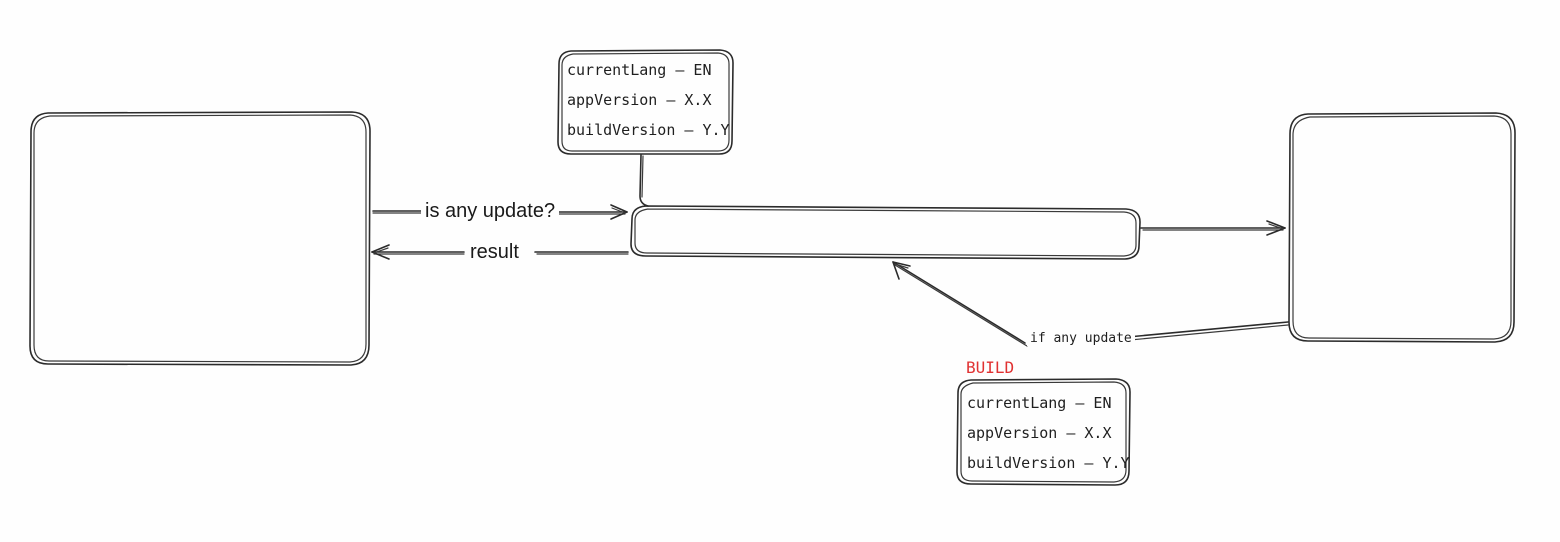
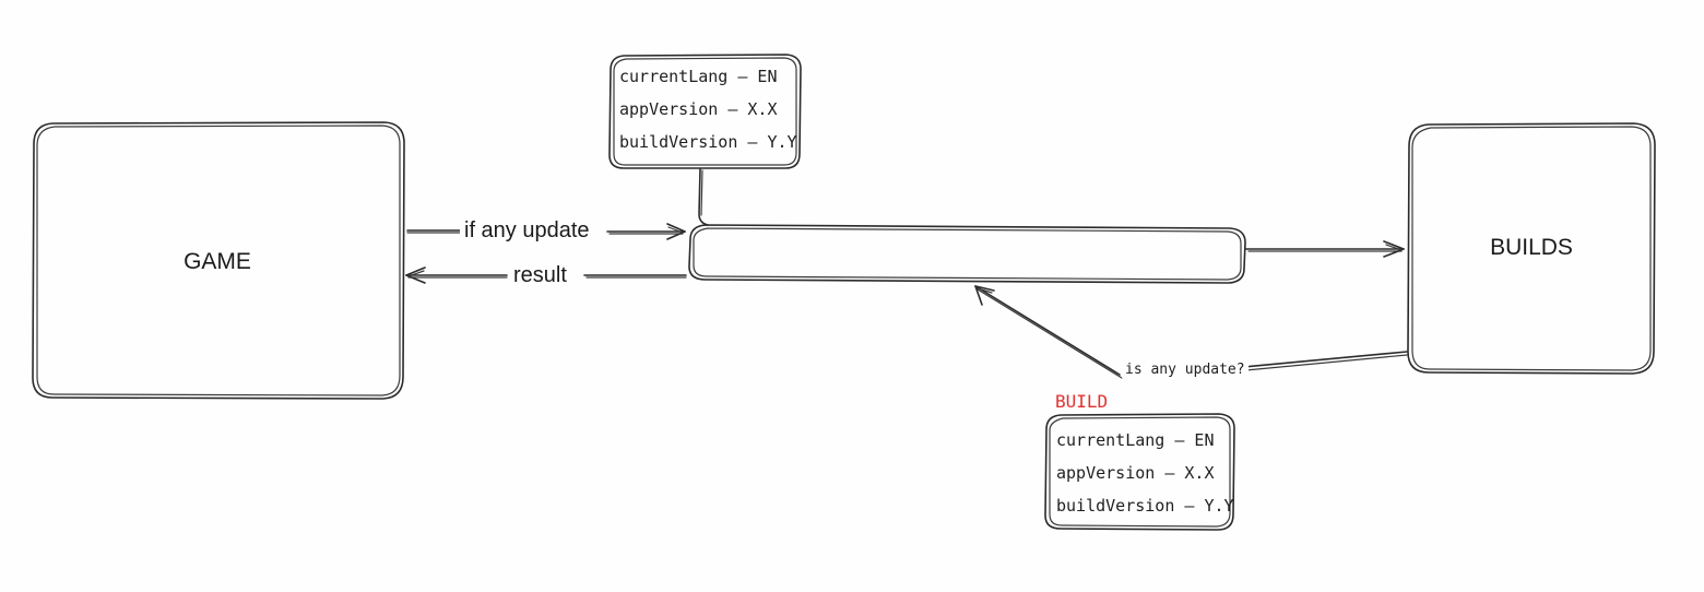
+ GAME
+ BUILDS
  currentLang – EN
  appVersion – X.X
  buildVersion – Y.Y
  BUILD
  currentLang – EN
  appVersion – X.X
  buildVersion – Y.Y
- is any update?
+ if any update
  result
- if any update
+ is any update?
